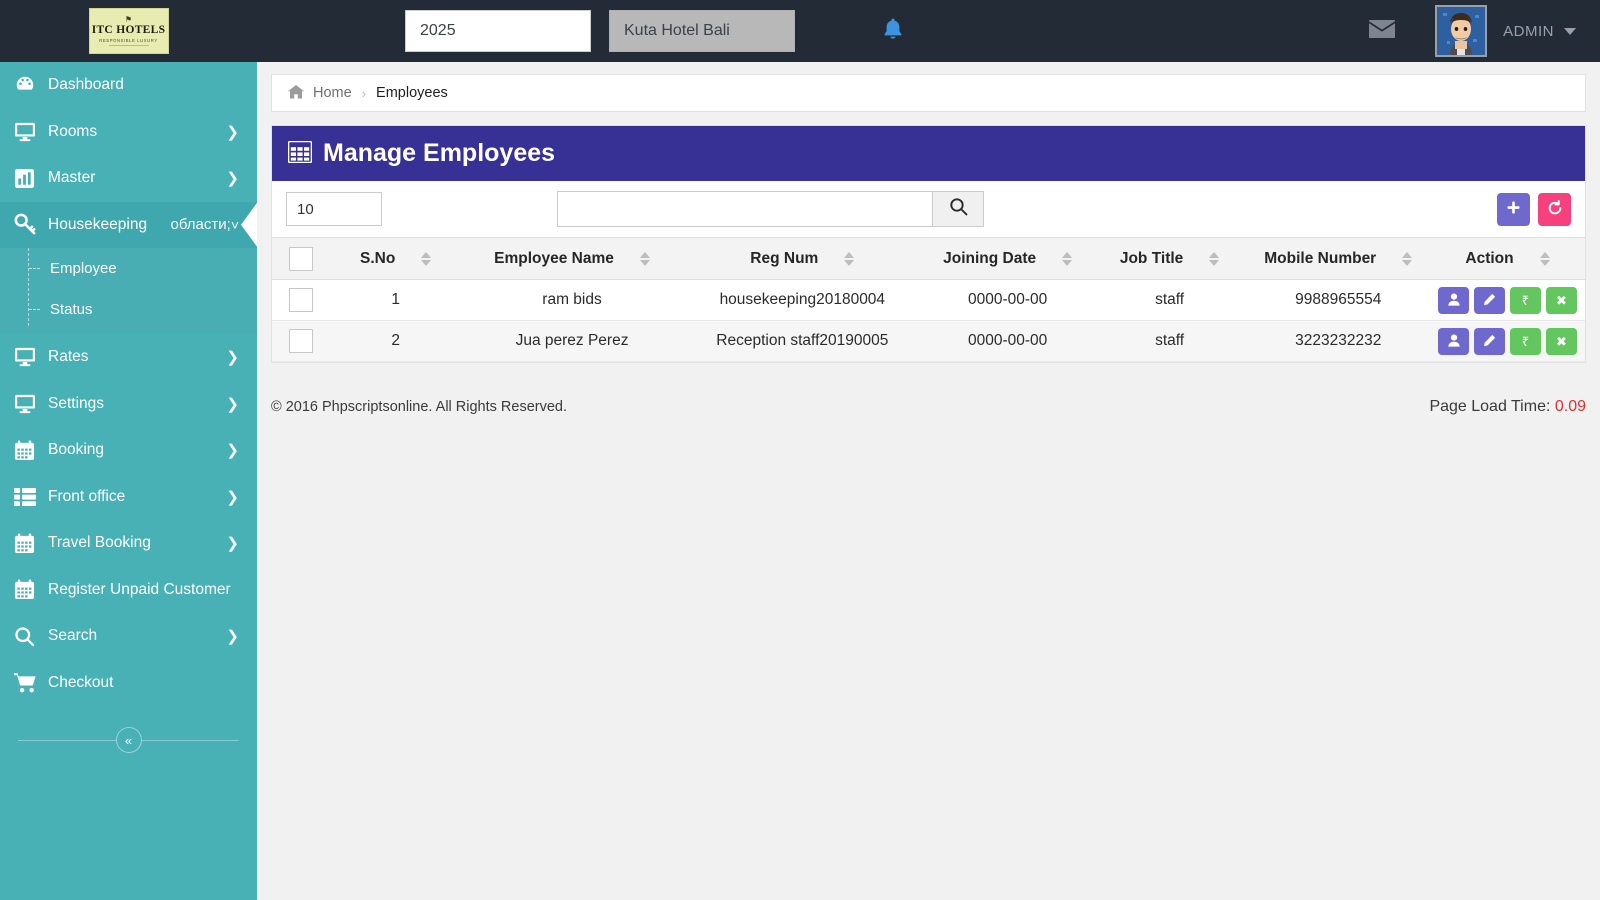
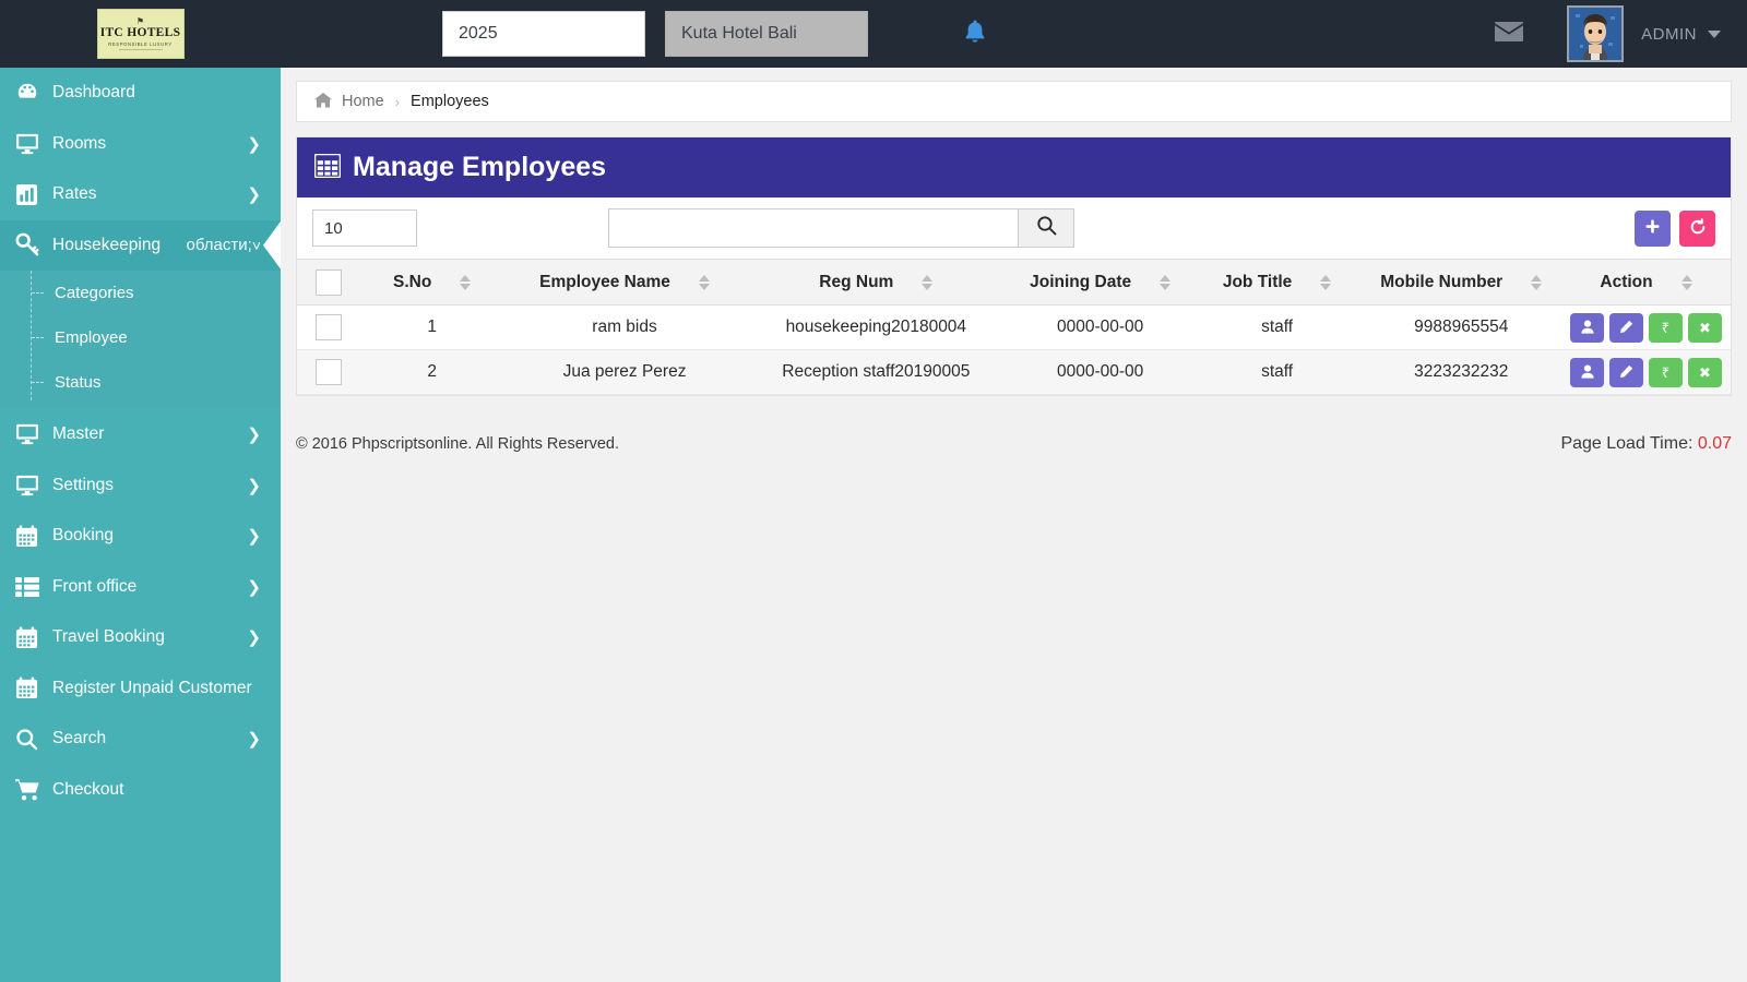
  ⚑
  ITC HOTELS
  2025
  Kuta Hotel Bali
  ADMIN
  Dashboard
  Rooms
  ❯
- Master
+ Rates
  ❯
  Housekeeping
  области;
  ˅
+ Categories
  Employee
  Status
- Rates
+ Master
  ❯
  Settings
  ❯
  Booking
  ❯
  Front office
  ❯
  Travel Booking
  ❯
  Register Unpaid Customer
  Search
  ❯
  Checkout
- «
  Home
  ›
  Employees
  Manage Employees
  10
  	S.No	Employee Name	Reg Num	Joining Date	Job Title	Mobile Number	Action
  	1	ram bids	housekeeping20180004	0000-00-00	staff	9988965554	₹ ✖
  	2	Jua perez Perez	Reception staff20190005	0000-00-00	staff	3223232232	₹ ✖
  © 2016 Phpscriptsonline. All Rights Reserved.
- Page Load Time: 0.09
+ Page Load Time: 0.07
